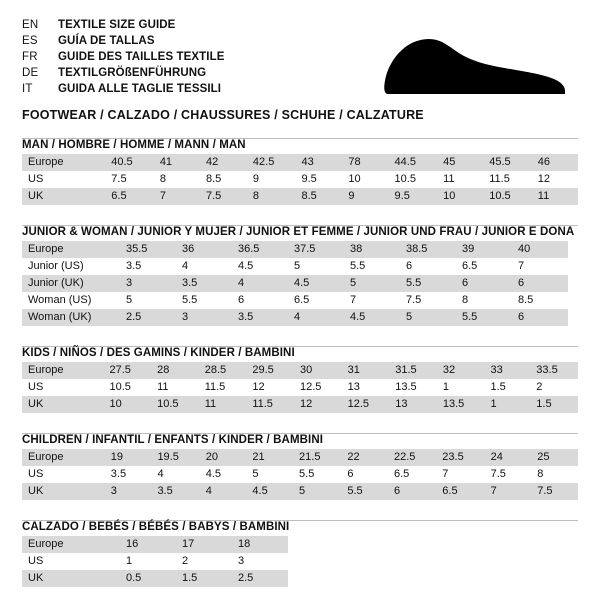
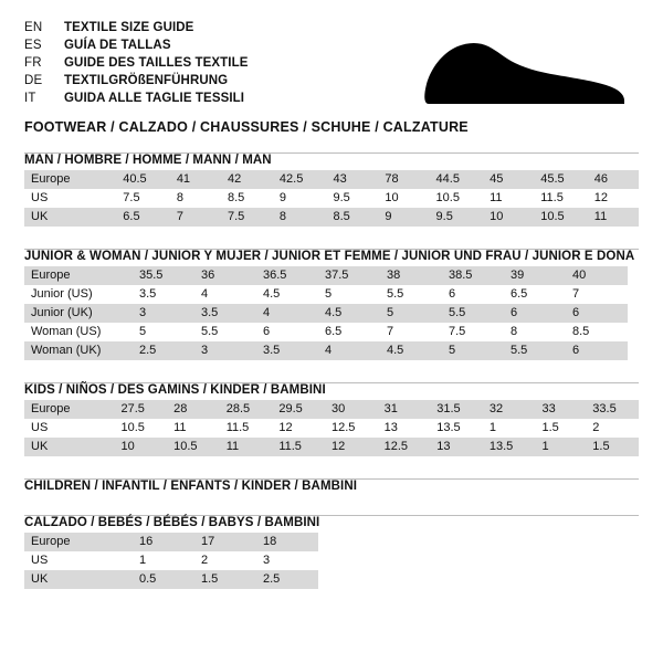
  EN	TEXTILE SIZE GUIDE
  ES	GUÍA DE TALLAS
  FR	GUIDE DES TAILLES TEXTILE
  DE	TEXTILGRÖßENFÜHRUNG
  IT	GUIDA ALLE TAGLIE TESSILI
  FOOTWEAR / CALZADO / CHAUSSURES / SCHUHE / CALZATURE
  MAN / HOMBRE / HOMME / MANN / MAN
  Europe	40.5	41	42	42.5	43	78	44.5	45	45.5	46
  US	7.5	8	8.5	9	9.5	10	10.5	11	11.5	12
  UK	6.5	7	7.5	8	8.5	9	9.5	10	10.5	11
  JUNIOR & WOMAN / JUNIOR Y MUJER / JUNIOR ET FEMME / JUNIOR UND FRAU / JUNIOR E DONA
  Europe	35.5	36	36.5	37.5	38	38.5	39	40
  Junior (US)	3.5	4	4.5	5	5.5	6	6.5	7
  Junior (UK)	3	3.5	4	4.5	5	5.5	6	6
  Woman (US)	5	5.5	6	6.5	7	7.5	8	8.5
  Woman (UK)	2.5	3	3.5	4	4.5	5	5.5	6
  KIDS / NIÑOS / DES GAMINS / KINDER / BAMBINI
  Europe	27.5	28	28.5	29.5	30	31	31.5	32	33	33.5
  US	10.5	11	11.5	12	12.5	13	13.5	1	1.5	2
  UK	10	10.5	11	11.5	12	12.5	13	13.5	1	1.5
  CHILDREN / INFANTIL / ENFANTS / KINDER / BAMBINI
- Europe	19	19.5	20	21	21.5	22	22.5	23.5	24	25
- US	3.5	4	4.5	5	5.5	6	6.5	7	7.5	8
- UK	3	3.5	4	4.5	5	5.5	6	6.5	7	7.5
  CALZADO / BEBÉS / BÉBÉS / BABYS / BAMBINI
  Europe	16	17	18
  US	1	2	3
  UK	0.5	1.5	2.5
